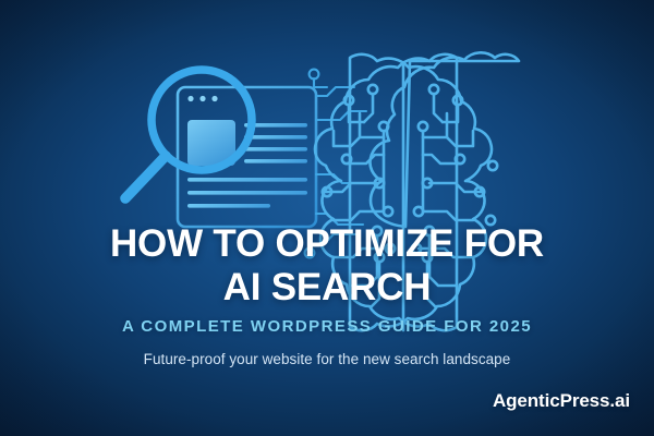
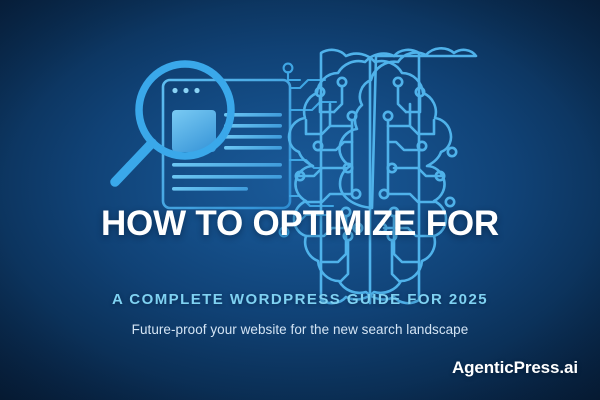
  HOW TO OPTIMIZE FOR
- AI SEARCH
  A COMPLETE WORDPRESS GUIDE FOR 2025
  Future-proof your website for the new search landscape
  AgenticPress.ai
